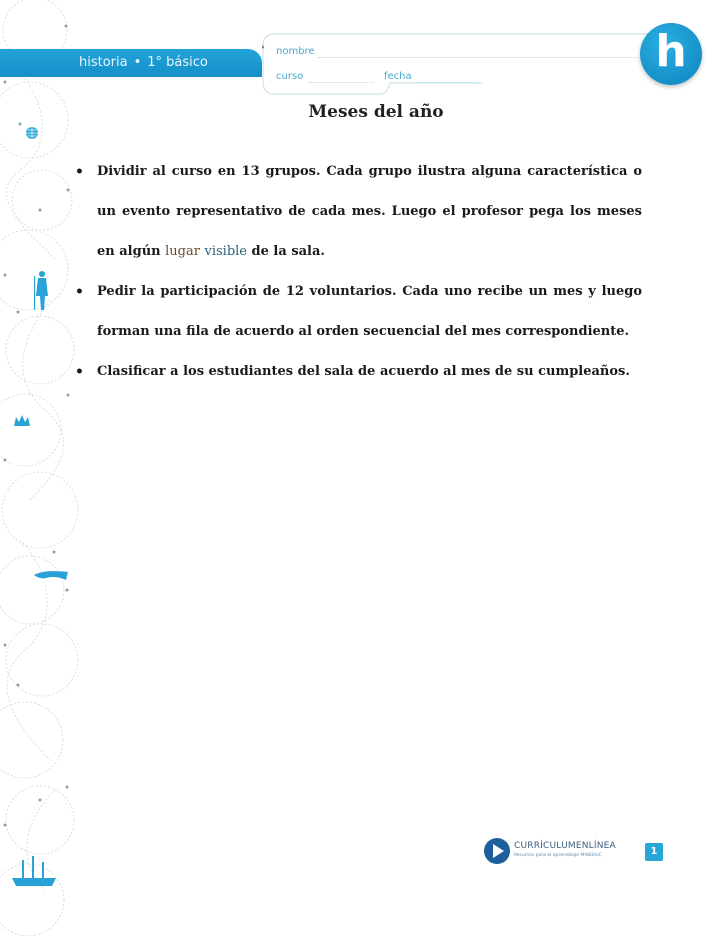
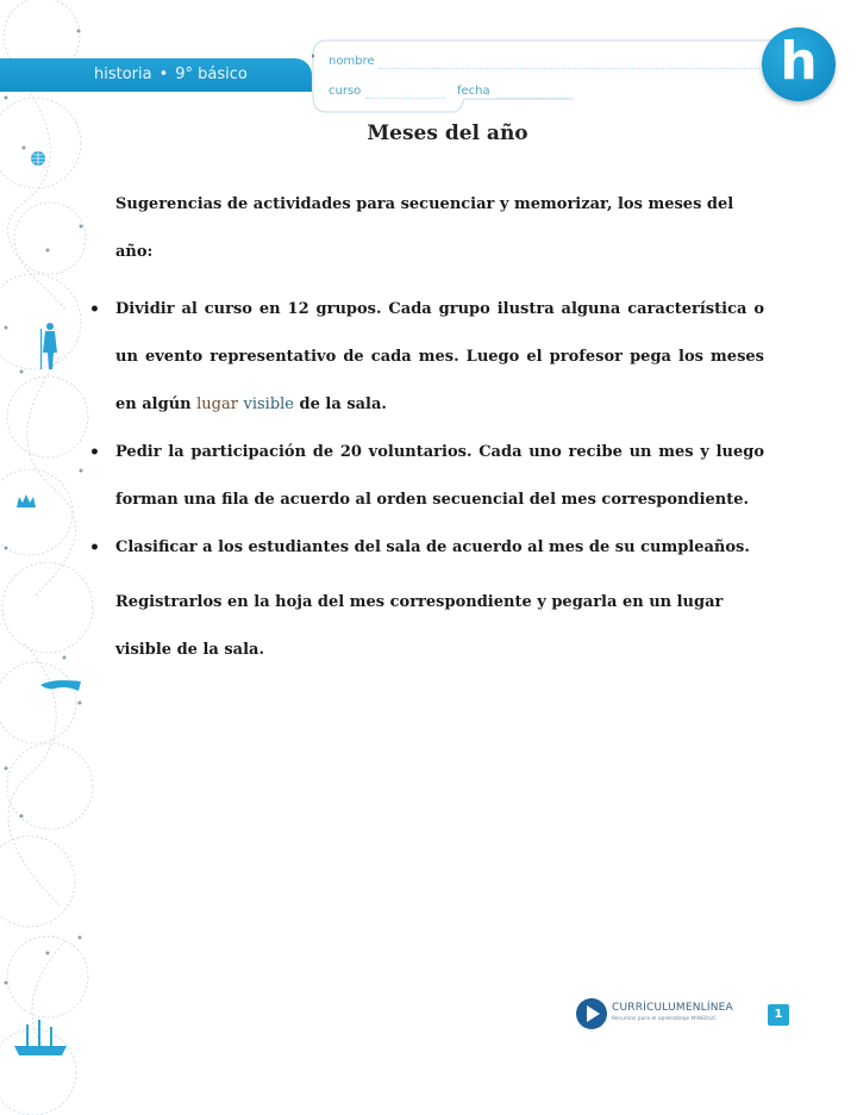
- historia • 1° básico
+ historia • 9° básico
  nombre
  curso
  fecha
  h
  Meses del año
+ Sugerencias de actividades para secuenciar y memorizar, los meses del año:
  •
- Dividir al curso en 13 grupos. Cada grupo ilustra alguna característica o un evento representativo de cada mes. Luego el profesor pega los meses en algún lugar visible de la sala.
+ Dividir al curso en 12 grupos. Cada grupo ilustra alguna característica o un evento representativo de cada mes. Luego el profesor pega los meses en algún lugar visible de la sala.
  •
- Pedir la participación de 12 voluntarios. Cada uno recibe un mes y luego forman una fila de acuerdo al orden secuencial del mes correspondiente.
+ Pedir la participación de 20 voluntarios. Cada uno recibe un mes y luego forman una fila de acuerdo al orden secuencial del mes correspondiente.
  •
  Clasificar a los estudiantes del sala de acuerdo al mes de su cumpleaños.
+ Registrarlos en la hoja del mes correspondiente y pegarla en un lugar visible de la sala.
  CURRÍCULUMENLÍNEA
  1
